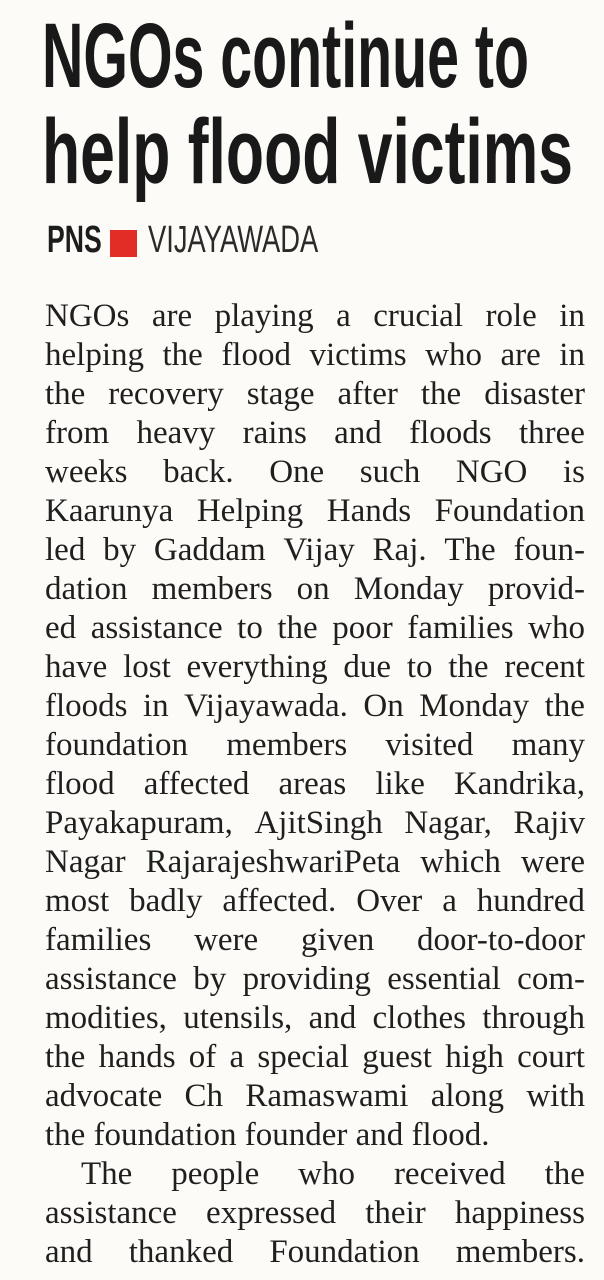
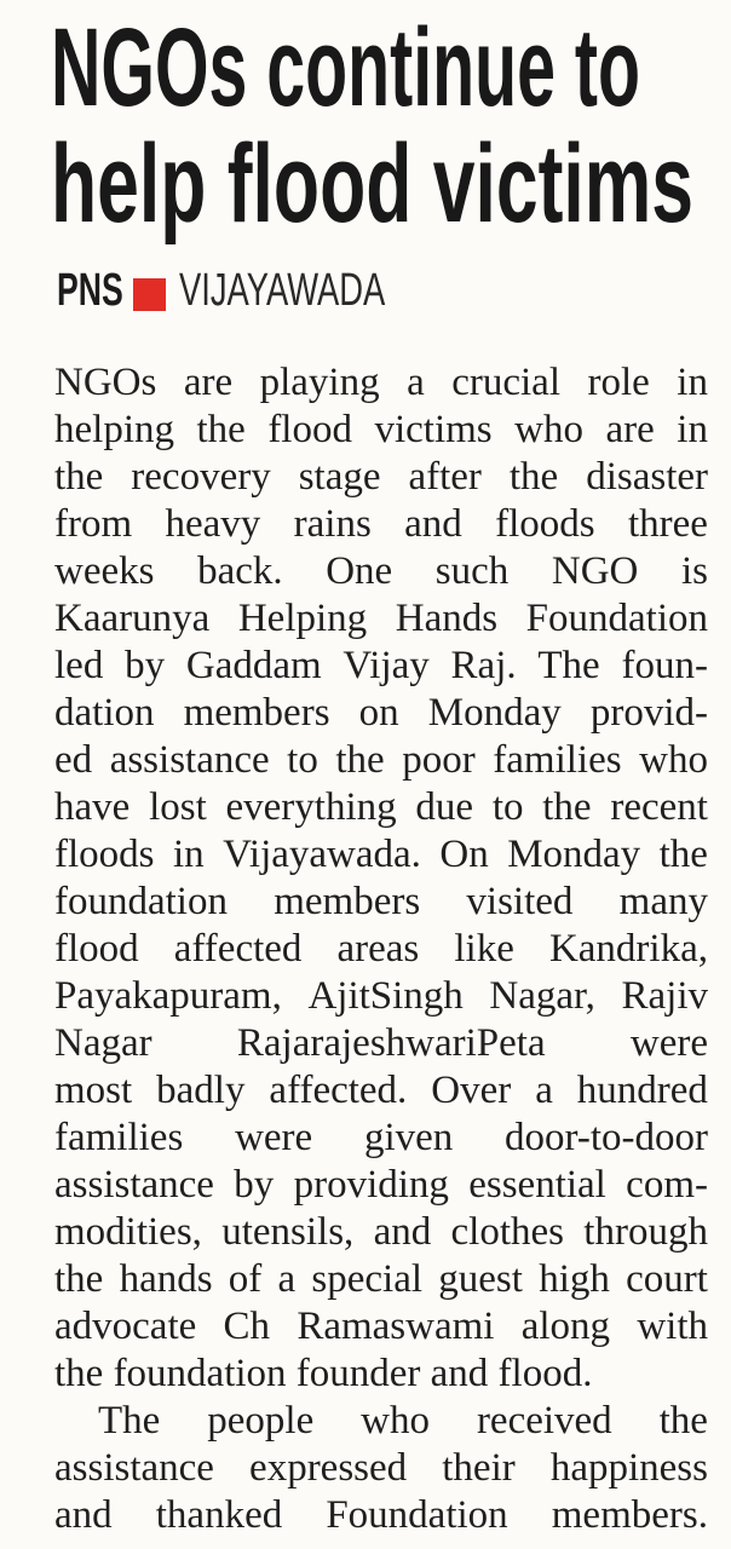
  NGOs continue to
  help flood victims
  PNS
  VIJAYAWADA
  NGOs
  are
  playing
  a
  crucial
  role
  in
  helping
  the
  flood
  victims
  who
  are
  in
  the
  recovery
  stage
  after
  the
  disaster
  from
  heavy
  rains
  and
  floods
  three
  weeks
  back.
  One
  such
  NGO
  is
  Kaarunya
  Helping
  Hands
  Foundation
  led
  by
  Gaddam
  Vijay
  Raj.
  The
  foun-
  dation
  members
  on
  Monday
  provid-
  ed
  assistance
  to
  the
  poor
  families
  who
  have
  lost
  everything
  due
  to
  the
  recent
  floods
  in
  Vijayawada.
  On
  Monday
  the
  foundation
  members
  visited
  many
  flood
  affected
  areas
  like
  Kandrika,
  Payakapuram,
  AjitSingh
  Nagar,
  Rajiv
  Nagar
  RajarajeshwariPeta
- which
  were
  most
  badly
  affected.
  Over
  a
  hundred
  families
  were
  given
  door-to-door
  assistance
  by
  providing
  essential
  com-
  modities,
  utensils,
  and
  clothes
  through
  the
  hands
  of
  a
  special
  guest
  high
  court
  advocate
  Ch
  Ramaswami
  along
  with
  the foundation founder and flood.
  The
  people
  who
  received
  the
  assistance
  expressed
  their
  happiness
  and
  thanked
  Foundation
  members.
